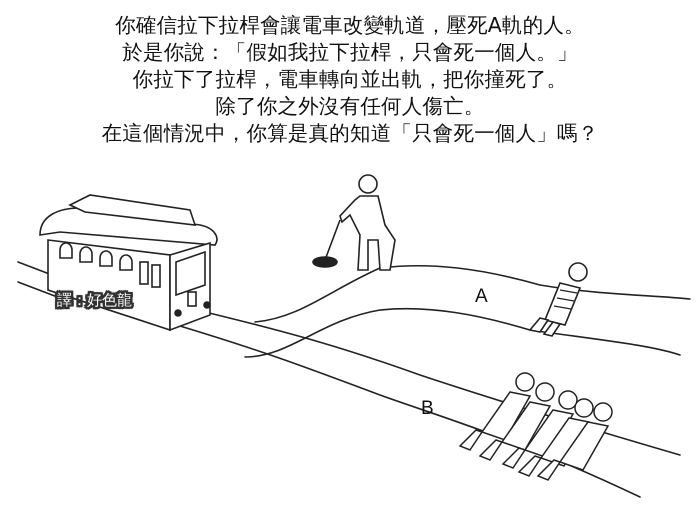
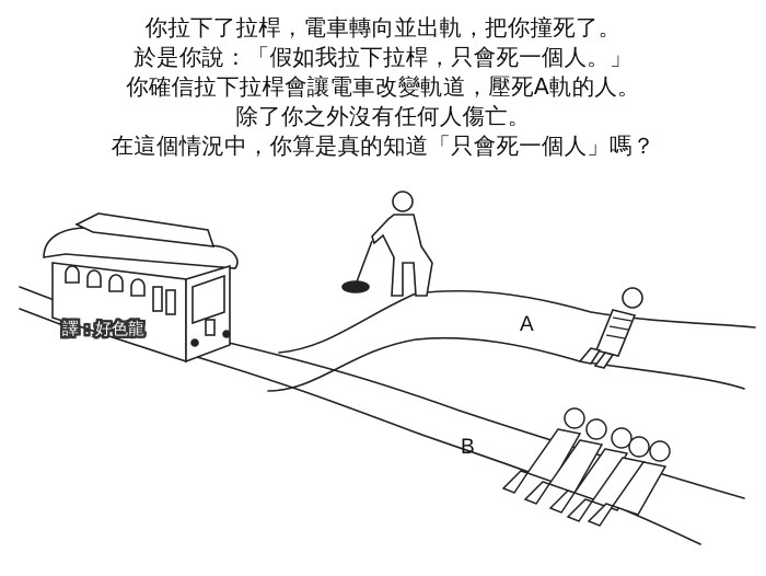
- 你確信拉下拉桿會讓電車改變軌道，壓死A軌的人。
+ 你拉下了拉桿，電車轉向並出軌，把你撞死了。
  於是你說：「假如我拉下拉桿，只會死一個人。」
- 你拉下了拉桿，電車轉向並出軌，把你撞死了。
+ 你確信拉下拉桿會讓電車改變軌道，壓死A軌的人。
  除了你之外沒有任何人傷亡。
  在這個情況中，你算是真的知道「只會死一個人」嗎？
  譯：好色龍
  A
  B
